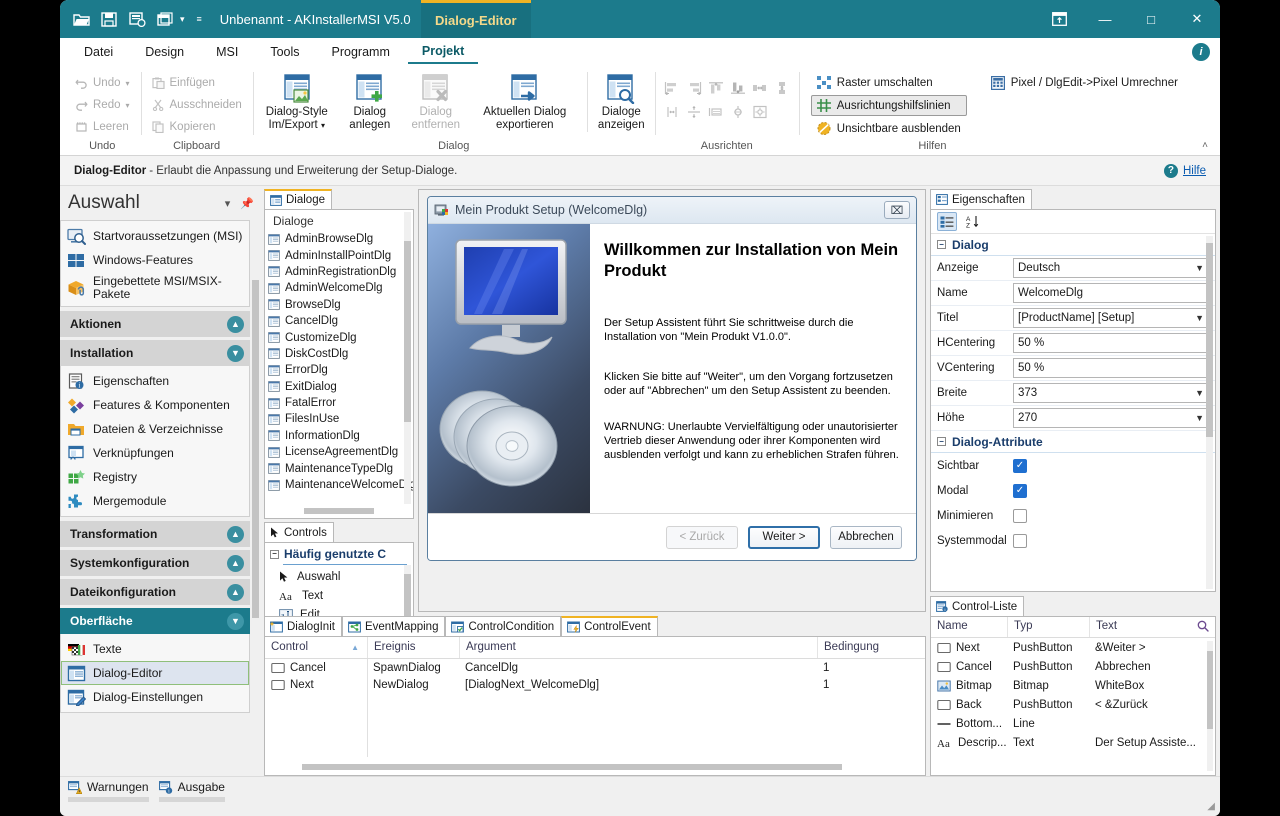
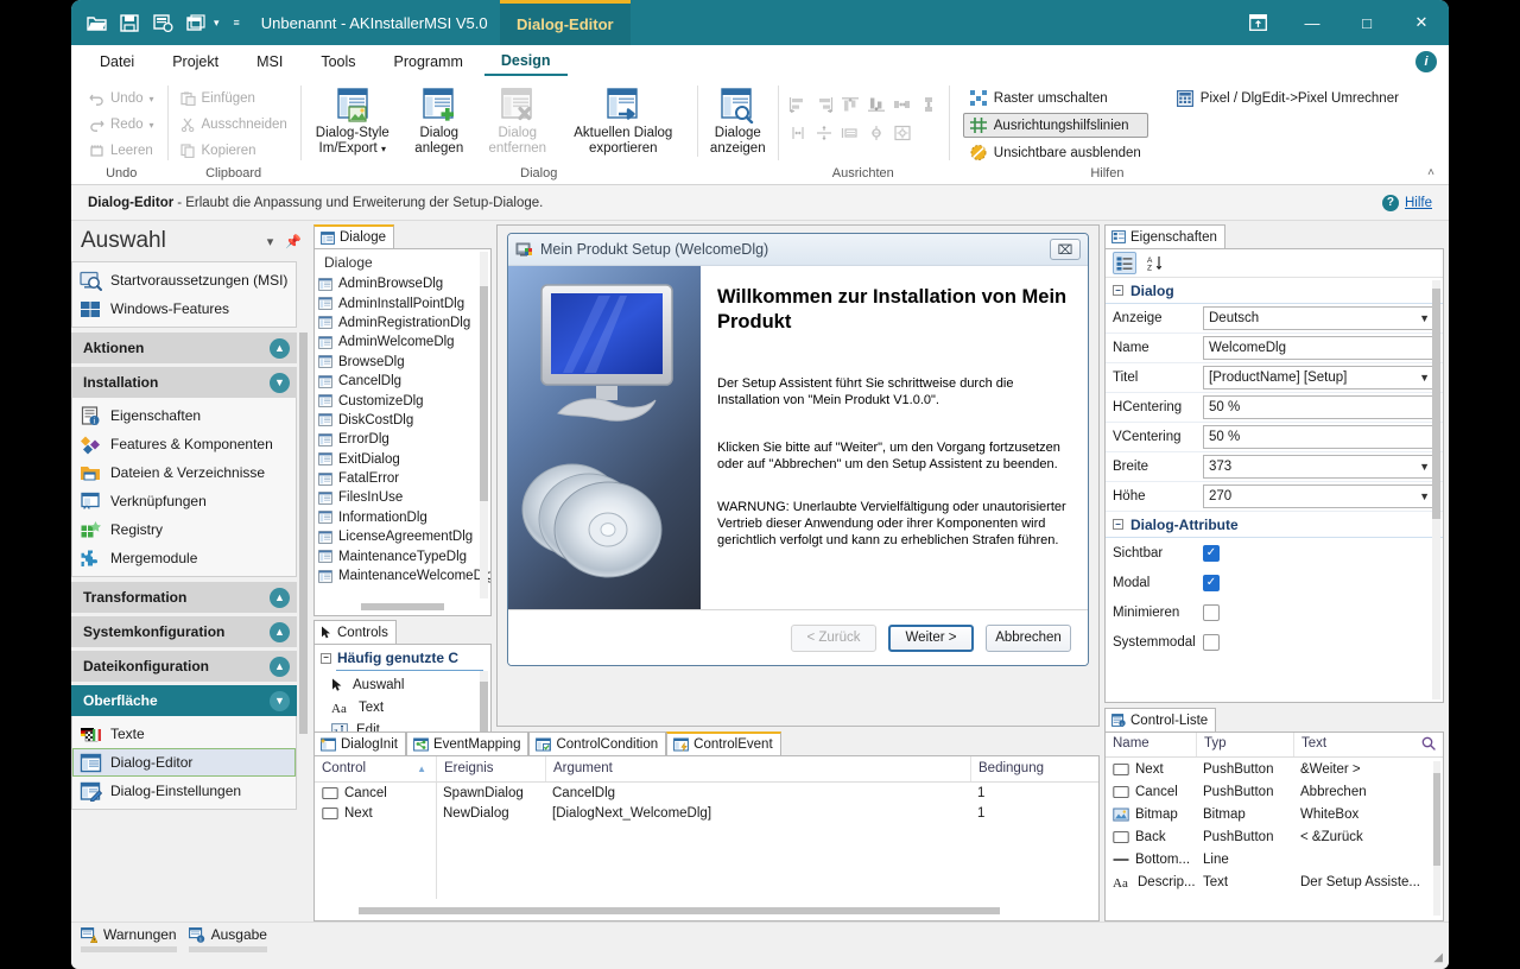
  ▾
  ≡
  Unbenannt - AKInstallerMSI V5.0
  Dialog-Editor
  —
  □
  ✕
  Datei
- Design
+ Projekt
  MSI
  Tools
  Programm
- Projekt
+ Design
  i
  Undo
  ▾
  Redo
  ▾
  Leeren
  Undo
  Einfügen
  Ausschneiden
  Kopieren
  Clipboard
  Dialog-Style
  Im/Export ▾
  Dialog
  anlegen
  Dialog
  entfernen
  Aktuellen Dialog
  exportieren
  Dialoge
  anzeigen
  Dialog
  Ausrichten
  Raster umschalten
  Ausrichtungshilfslinien
  Unsichtbare ausblenden
  Pixel / DlgEdit->Pixel Umrechner
  Hilfen
  ˄
  Dialog-Editor
  - Erlaubt die Anpassung und Erweiterung der Setup-Dialoge.
  ?
  Hilfe
  Auswahl
  ▾
  📌
  Startvoraussetzungen (MSI)
  Windows-Features
- Eingebettete MSI/MSIX-Pakete
  Aktionen
  ▲
  Installation
  ▼
  i
  Eigenschaften
  Features & Komponenten
  Dateien & Verzeichnisse
  Verknüpfungen
  Registry
  Mergemodule
  Transformation
  ▲
  Systemkonfiguration
  ▲
  Dateikonfiguration
  ▲
  Oberfläche
  ▼
  Texte
  Dialog-Editor
  Dialog-Einstellungen
  Dialoge
  Dialoge
  AdminBrowseDlg
  AdminInstallPointDlg
  AdminRegistrationDlg
  AdminWelcomeDlg
  BrowseDlg
  CancelDlg
  CustomizeDlg
  DiskCostDlg
  ErrorDlg
  ExitDialog
  FatalError
  FilesInUse
  InformationDlg
  LicenseAgreementDlg
  MaintenanceTypeDlg
  MaintenanceWelcomeDg
  Controls
  −
  Häufig genutzte C
  Auswahl
  Aa
  Text
  a
  Edit
  Mein Produkt Setup (WelcomeDlg)
  ⌧
  Willkommen zur Installation von Mein Produkt
  Der Setup Assistent führt Sie schrittweise durch die Installation von "Mein Produkt V1.0.0".
  Klicken Sie bitte auf "Weiter", um den Vorgang fortzusetzen oder auf "Abbrechen" um den Setup Assistent zu beenden.
- WARNUNG: Unerlaubte Vervielfältigung oder unautorisierter Vertrieb dieser Anwendung oder ihrer Komponenten wird ausblenden verfolgt und kann zu erheblichen Strafen führen.
+ WARNUNG: Unerlaubte Vervielfältigung oder unautorisierter Vertrieb dieser Anwendung oder ihrer Komponenten wird gerichtlich verfolgt und kann zu erheblichen Strafen führen.
  < Zurück
  Weiter >
  Abbrechen
  DialogInit
  EventMapping
  ControlCondition
  ControlEvent
  Control
  ▲
  Ereignis
  Argument
  Bedingung
  Cancel
  SpawnDialog
  CancelDlg
  1
  Next
  NewDialog
  [DialogNext_WelcomeDlg]
  1
  Eigenschaften
  −
  Dialog
  Anzeige
  Deutsch
  ▼
  Name
  WelcomeDlg
  Titel
  [ProductName] [Setup]
  ▼
  HCentering
  50 %
  VCentering
  50 %
  Breite
  373
  ▼
  Höhe
  270
  ▼
  −
  Dialog-Attribute
  Sichtbar
  ✓
  Modal
  ✓
  Minimieren
  Systemmodal
  Control-Liste
  Name
  Typ
  Text
  Next
  PushButton
  &Weiter >
  Cancel
  PushButton
  Abbrechen
  Bitmap
  Bitmap
  WhiteBox
  Back
  PushButton
  < &Zurück
  Bottom...
  Line
  Aa
  Descrip...
  Text
  Der Setup Assiste...
  Warnungen
  Ausgabe
  ◢
